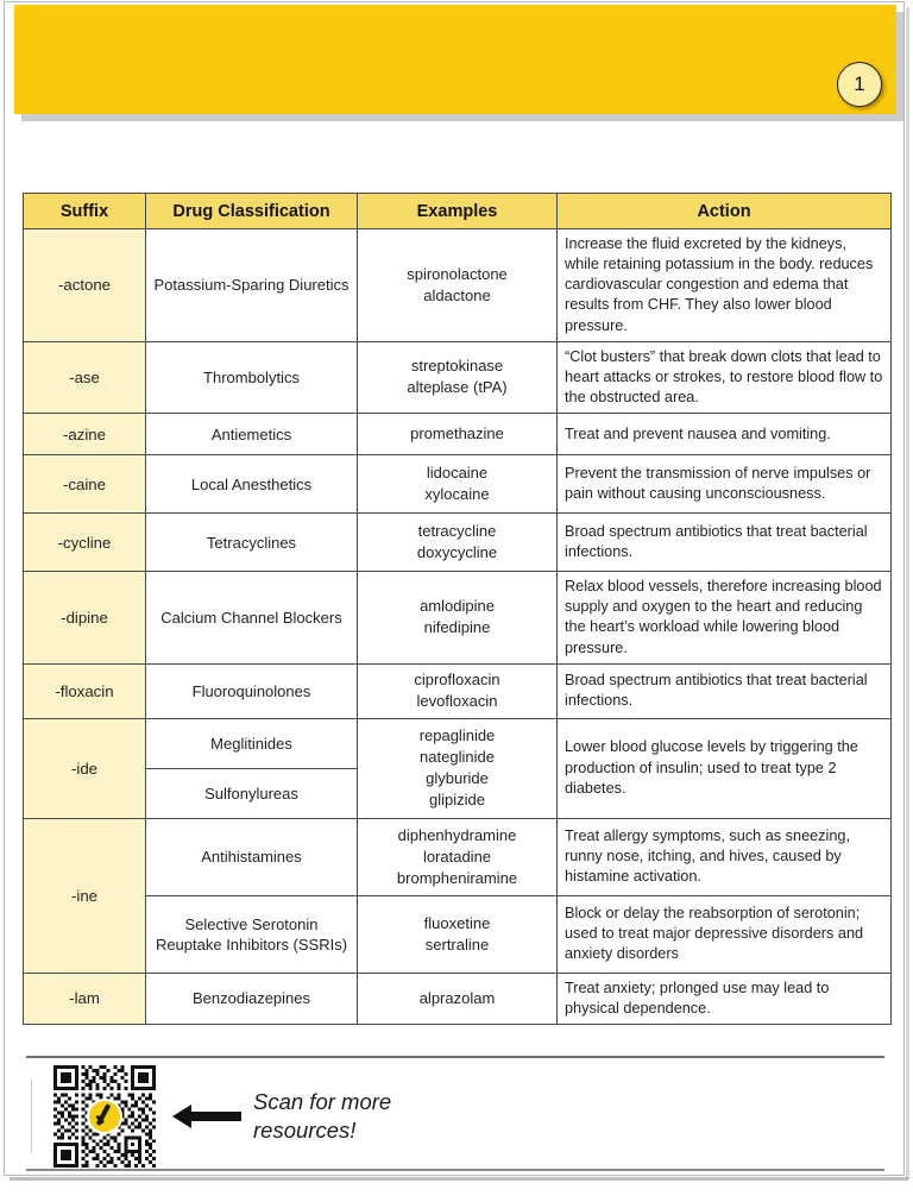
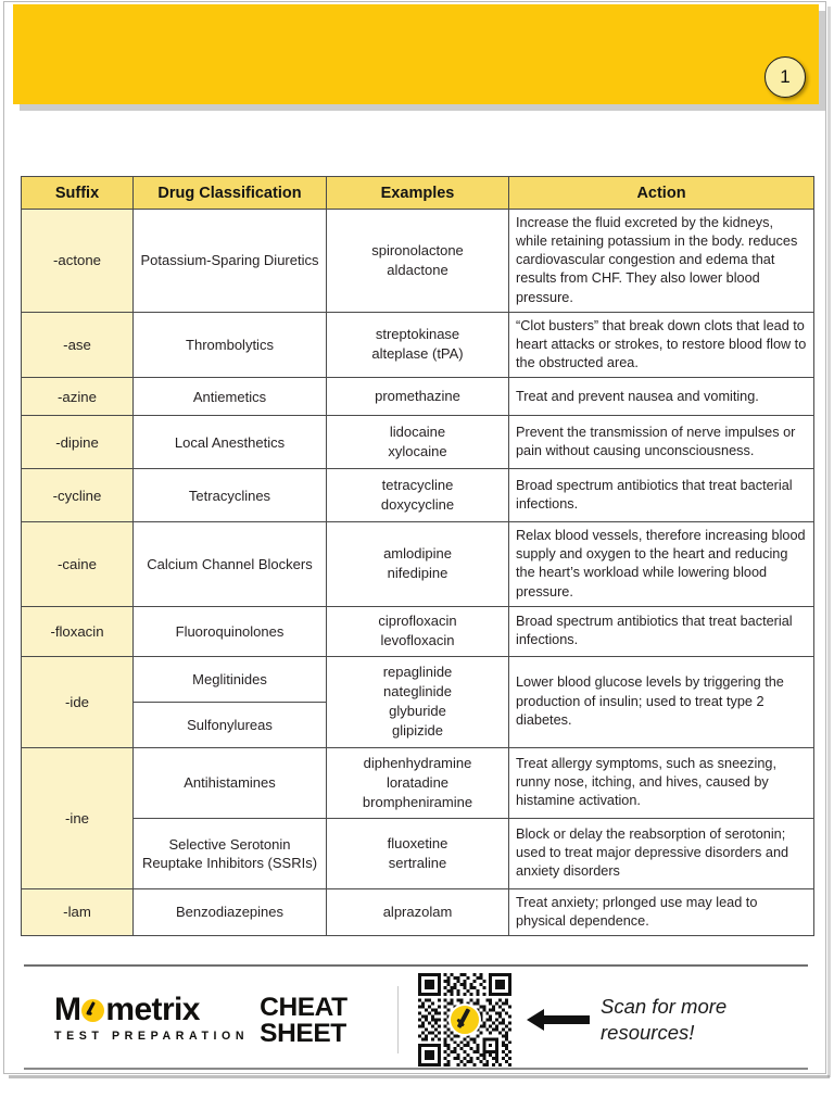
  1
  Suffix	Drug Classification	Examples	Action
  -actone	Potassium-Sparing Diuretics	spironolactone aldactone	Increase the fluid excreted by the kidneys, while retaining potassium in the body. reduces cardiovascular congestion and edema that results from CHF. They also lower blood pressure.
  -ase	Thrombolytics	streptokinase alteplase (tPA)	“Clot busters” that break down clots that lead to heart attacks or strokes, to restore blood flow to the obstructed area.
  -azine	Antiemetics	promethazine	Treat and prevent nausea and vomiting.
- -caine	Local Anesthetics	lidocaine xylocaine	Prevent the transmission of nerve impulses or pain without causing unconsciousness.
+ -dipine	Local Anesthetics	lidocaine xylocaine	Prevent the transmission of nerve impulses or pain without causing unconsciousness.
  -cycline	Tetracyclines	tetracycline doxycycline	Broad spectrum antibiotics that treat bacterial infections.
- -dipine	Calcium Channel Blockers	amlodipine nifedipine	Relax blood vessels, therefore increasing blood supply and oxygen to the heart and reducing the heart’s workload while lowering blood pressure.
+ -caine	Calcium Channel Blockers	amlodipine nifedipine	Relax blood vessels, therefore increasing blood supply and oxygen to the heart and reducing the heart’s workload while lowering blood pressure.
  -floxacin	Fluoroquinolones	ciprofloxacin levofloxacin	Broad spectrum antibiotics that treat bacterial infections.
  -ide	Meglitinides	repaglinide nateglinide glyburide glipizide	Lower blood glucose levels by triggering the production of insulin; used to treat type 2 diabetes.
  Sulfonylureas
  -ine	Antihistamines	diphenhydramine loratadine brompheniramine	Treat allergy symptoms, such as sneezing, runny nose, itching, and hives, caused by histamine activation.
  Selective Serotonin Reuptake Inhibitors (SSRIs)	fluoxetine sertraline	Block or delay the reabsorption of serotonin; used to treat major depressive disorders and anxiety disorders
  -lam	Benzodiazepines	alprazolam	Treat anxiety; prlonged use may lead to physical dependence.
+ M
+ metrix
+ TEST PREPARATION
+ CHEAT
+ SHEET
  Scan for more
  resources!
